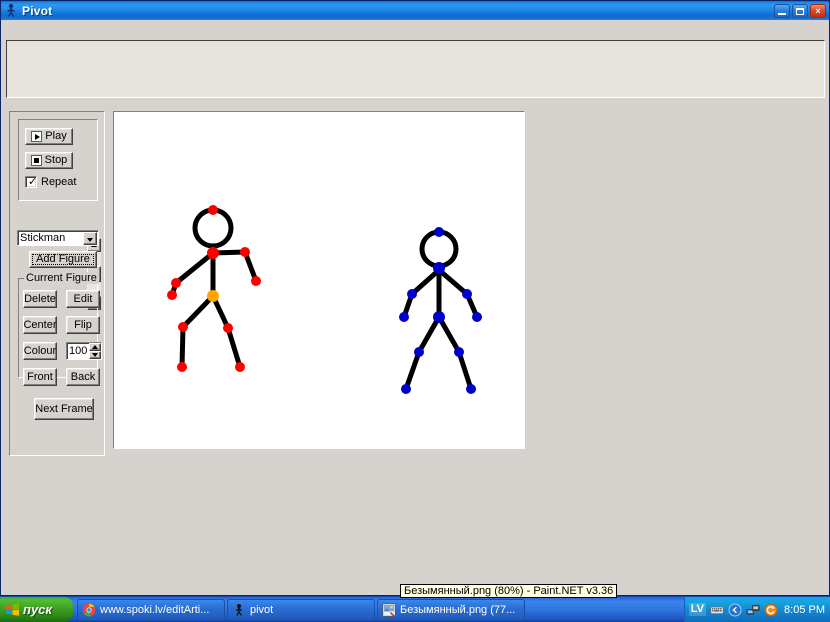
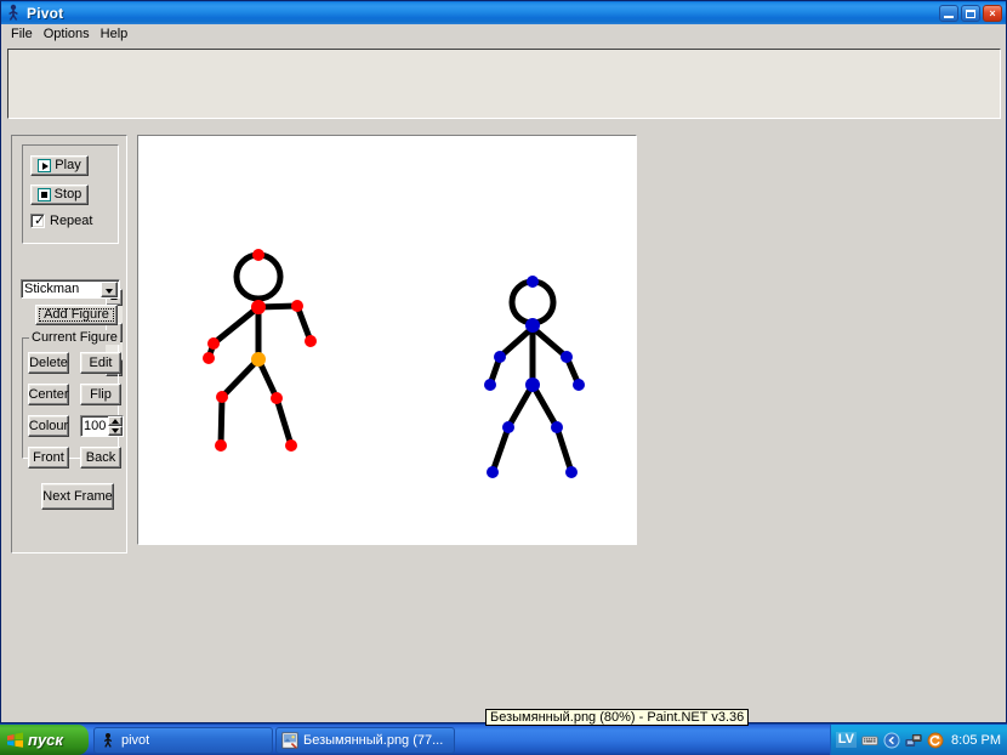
  Pivot
  ×
+ File
+ Options
+ Help
  Play
  Stop
  ✓
  Repeat
  Stickman
  Add Figure
  Current Figure
  Delete
  Edit
  Center
  Flip
  Colour
  100
  Front
  Back
  Next Frame
  Безымянный.png (80%) - Paint.NET v3.36
  пуск
- www.spoki.lv/editArti...
  pivot
  Безымянный.png (77...
  LV
  8:05 PM
